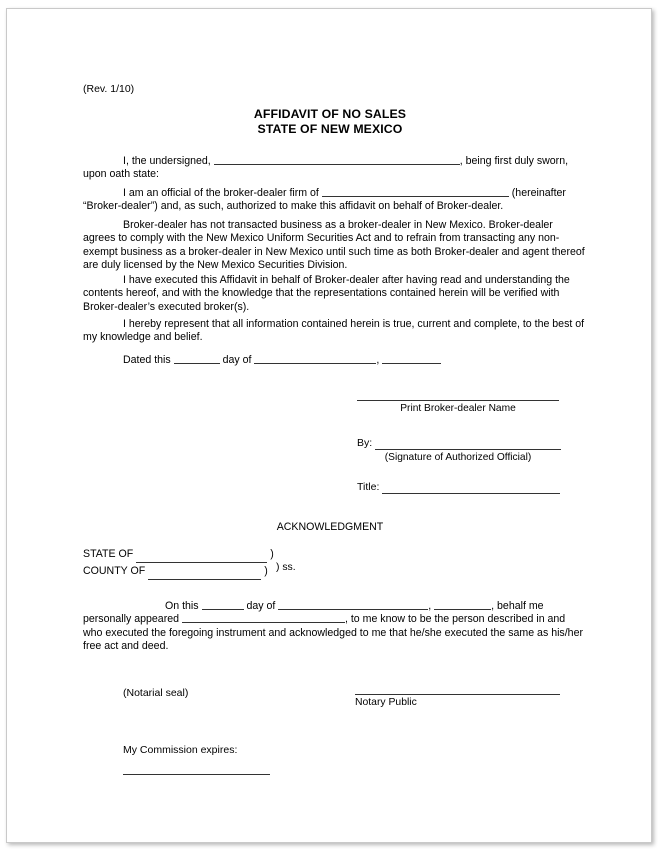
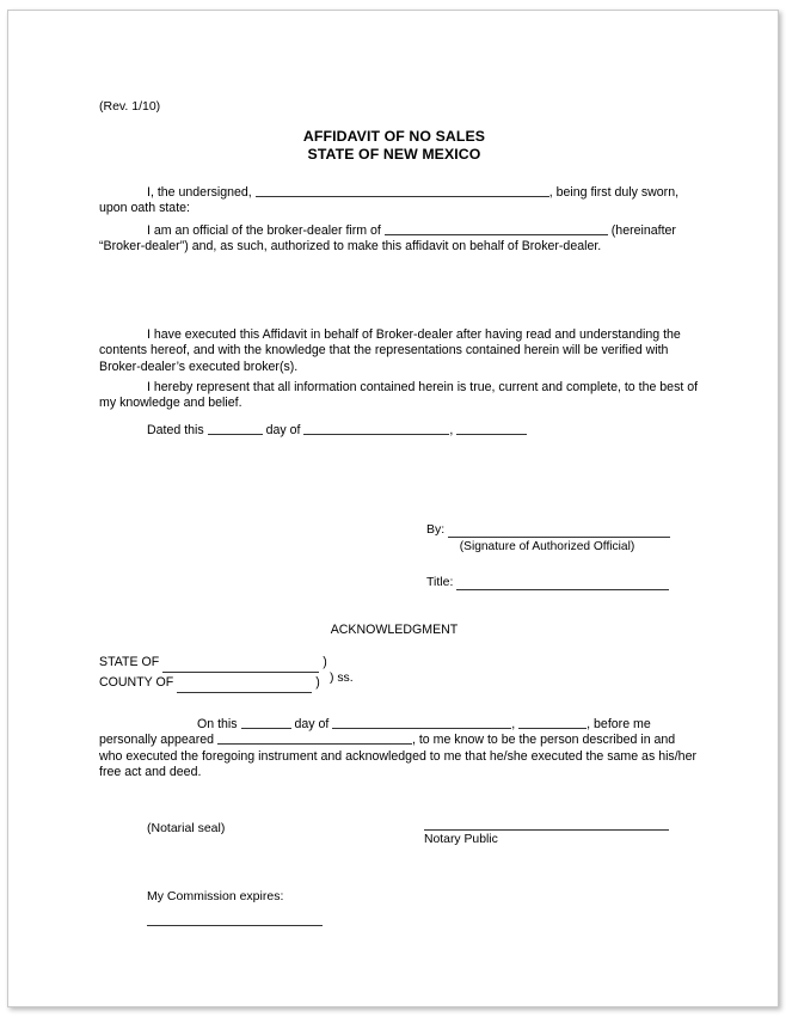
  (Rev. 1/10)
  AFFIDAVIT OF NO SALES
  STATE OF NEW MEXICO
  I, the undersigned, , being first duly sworn, upon oath state:
  I am an official of the broker-dealer firm of (hereinafter “Broker-dealer”) and, as such, authorized to make this affidavit on behalf of Broker-dealer.
- Broker-dealer has not transacted business as a broker-dealer in New Mexico. Broker-dealer agrees to comply with the New Mexico Uniform Securities Act and to refrain from transacting any non-exempt business as a broker-dealer in New Mexico until such time as both Broker-dealer and agent thereof are duly licensed by the New Mexico Securities Division.
  I have executed this Affidavit in behalf of Broker-dealer after having read and understanding the contents hereof, and with the knowledge that the representations contained herein will be verified with Broker-dealer’s executed broker(s).
  I hereby represent that all information contained herein is true, current and complete, to the best of my knowledge and belief.
  Dated this day of ,
- Print Broker-dealer Name
  By:
  (Signature of Authorized Official)
  Title:
  ACKNOWLEDGMENT
  STATE OF
  )
  COUNTY OF
  )
  ) ss.
- On this day of , , behalf me personally appeared , to me know to be the person described in and who executed the foregoing instrument and acknowledged to me that he/she executed the same as his/her free act and deed.
+ On this day of , , before me personally appeared , to me know to be the person described in and who executed the foregoing instrument and acknowledged to me that he/she executed the same as his/her free act and deed.
  (Notarial seal)
  Notary Public
  My Commission expires:
